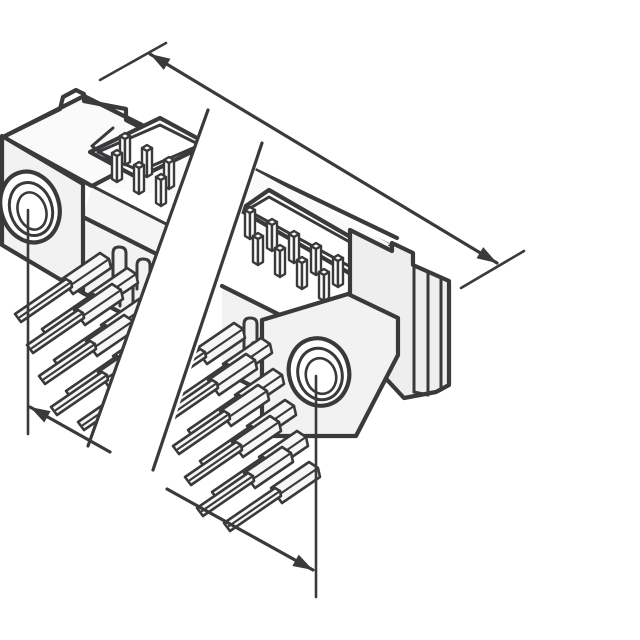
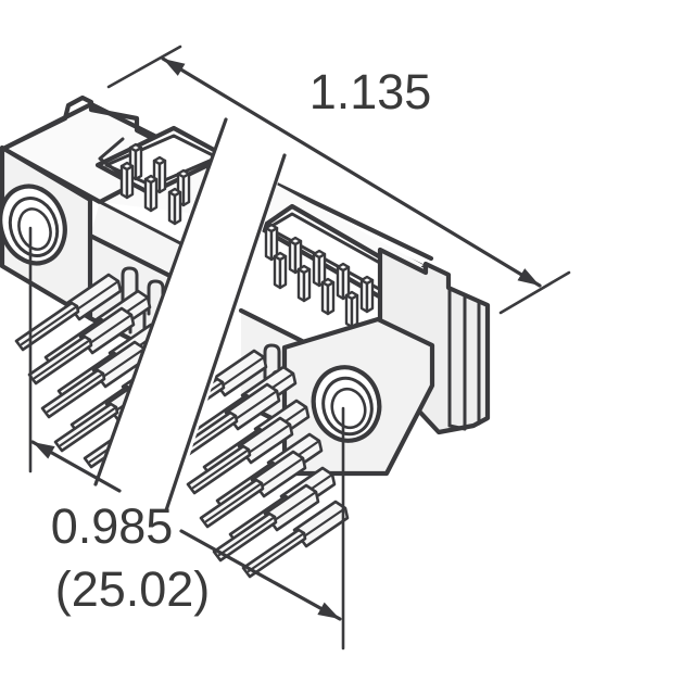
+ 1.135
+ 0.985
+ (25.02)
